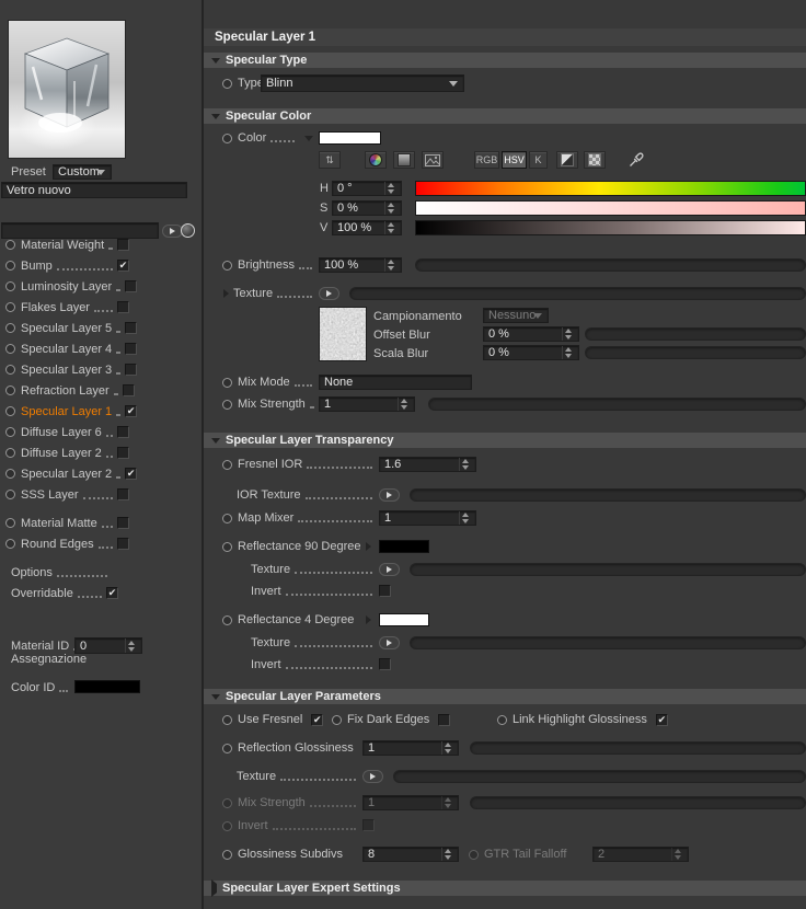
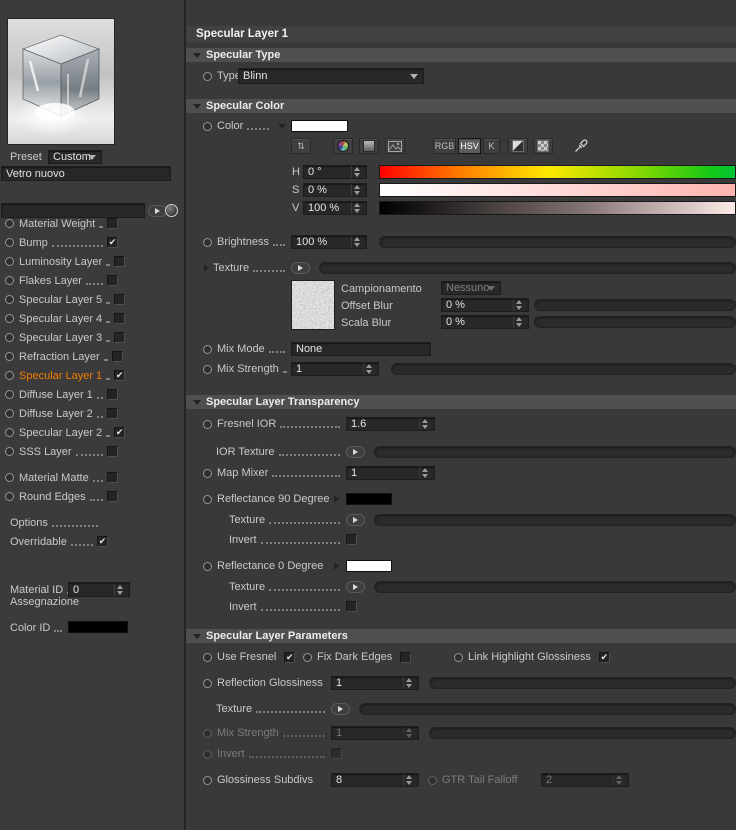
  Preset
  Custom
  Vetro nuovo
  Material Weight
  Bump
  ✔
  Luminosity Layer
  Flakes Layer
  Specular Layer 5
  Specular Layer 4
  Specular Layer 3
  Refraction Layer
  Specular Layer 1
  ✔
- Diffuse Layer 6
+ Diffuse Layer 1
  Diffuse Layer 2
  Specular Layer 2
  ✔
  SSS Layer
  Material Matte
  Round Edges
  Options
  Overridable
  ✔
  Material ID
  0
  Color ID
  Assegnazione
  Specular Layer 1
  Specular Type
  Typ
  Blinn
  Specular Color
  Color
  ⇅
  RGB
  HSV
  K
  H
  0 °
  S
  0 %
  V
  100 %
  Brightness
  100 %
  Texture
  Campionamento
  Nessuno
  Offset Blur
  0 %
  Scala Blur
  0 %
  Mix Mode
  None
  Mix Strength
  1
  Specular Layer Transparency
  Fresnel IOR
  1.6
  IOR Texture
  Map Mixer
  1
  Reflectance 90 Degree
  Texture
  Invert
- Reflectance 4 Degree
+ Reflectance 0 Degree
  Texture
  Invert
  Specular Layer Parameters
  Use Fresnel
  ✔
  Fix Dark Edges
  Link Highlight Glossiness
  ✔
  Reflection Glossiness
  1
  Texture
  Mix Strength
  1
  Invert
  Glossiness Subdivs
  8
  GTR Tail Falloff
  2
- Specular Layer Expert Settings
